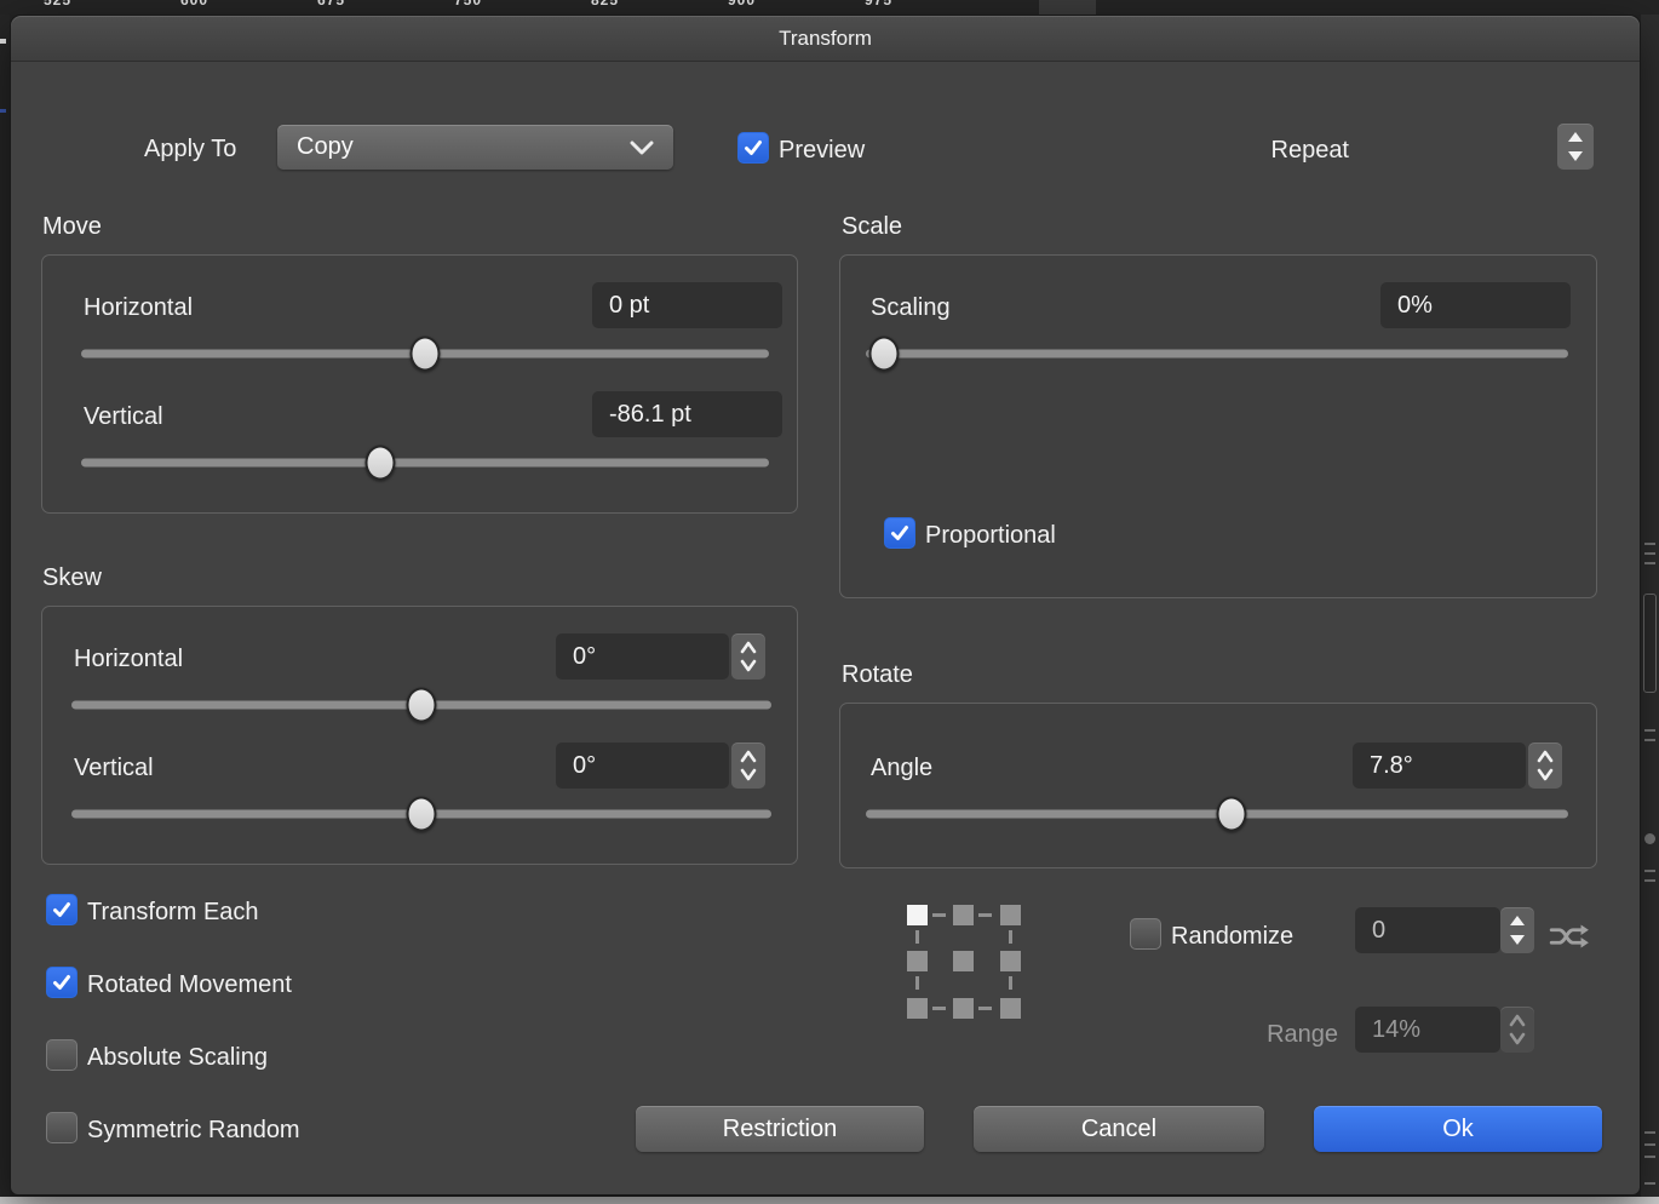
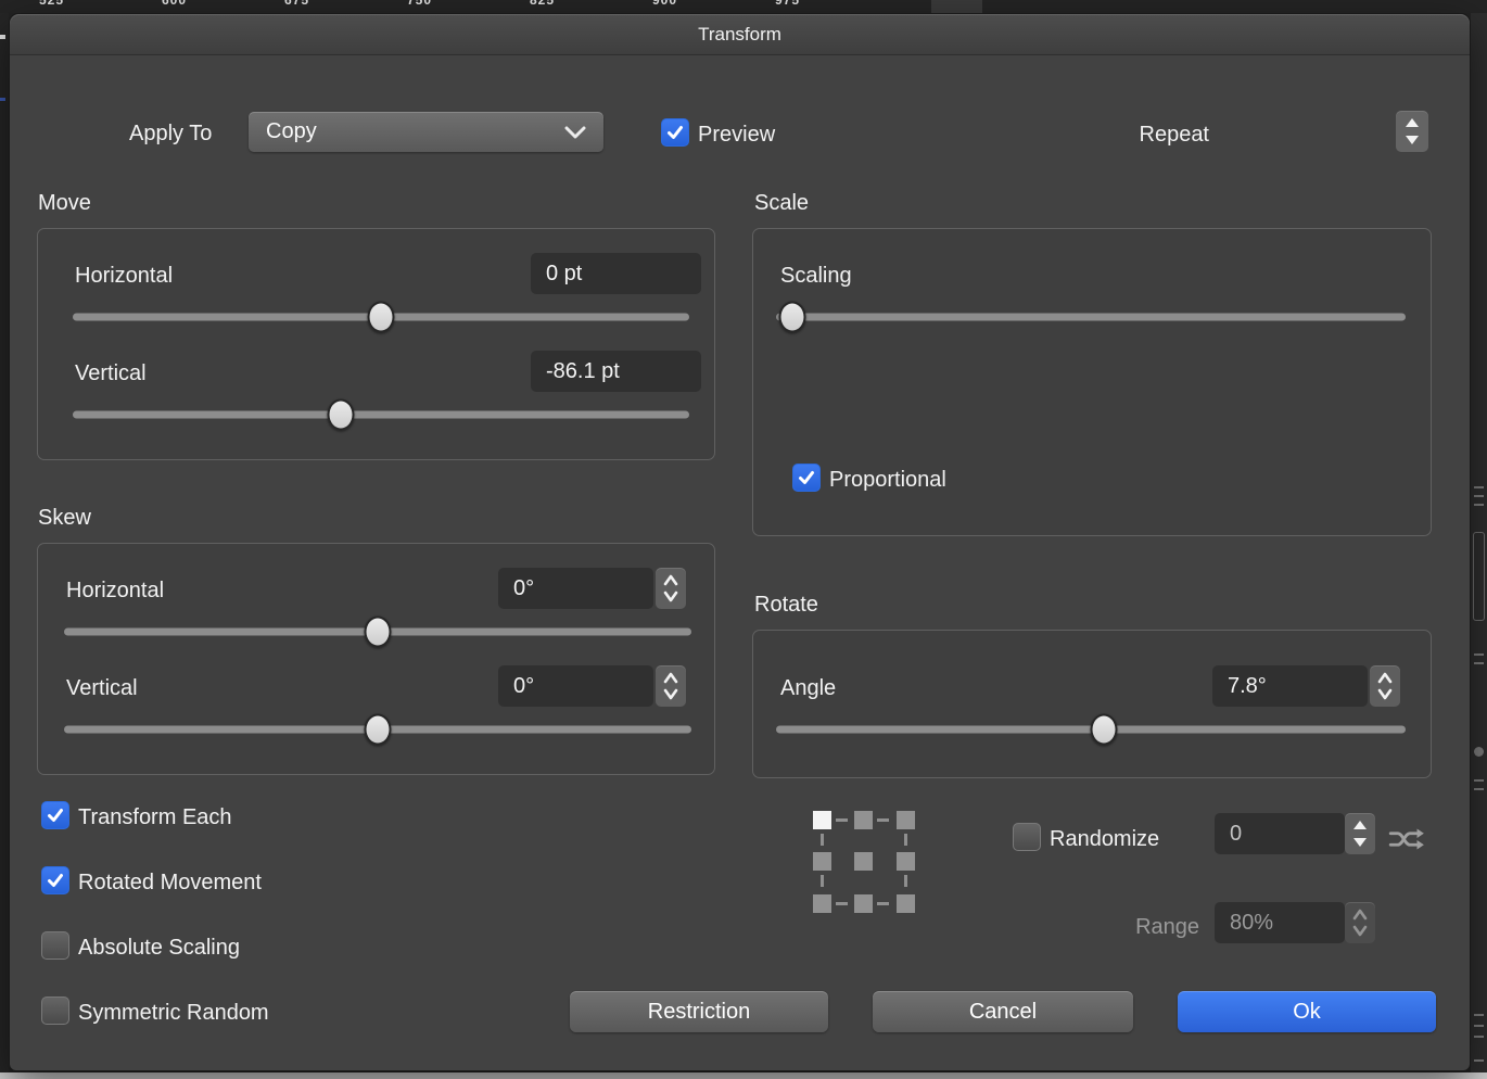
  525
  600
  675
  750
  825
  900
  975
  Transform
  Apply To
  Copy
  Preview
  Repeat
  Move
  Horizontal
  0 pt
  Vertical
  -86.1 pt
  Scale
  Scaling
- 0%
  Proportional
  Skew
  Horizontal
  0°
  Vertical
  0°
  Rotate
  Angle
  7.8°
  Transform Each
  Rotated Movement
  Absolute Scaling
  Symmetric Random
  Randomize
  0
  Range
- 14%
+ 80%
  Restriction
  Cancel
  Ok
